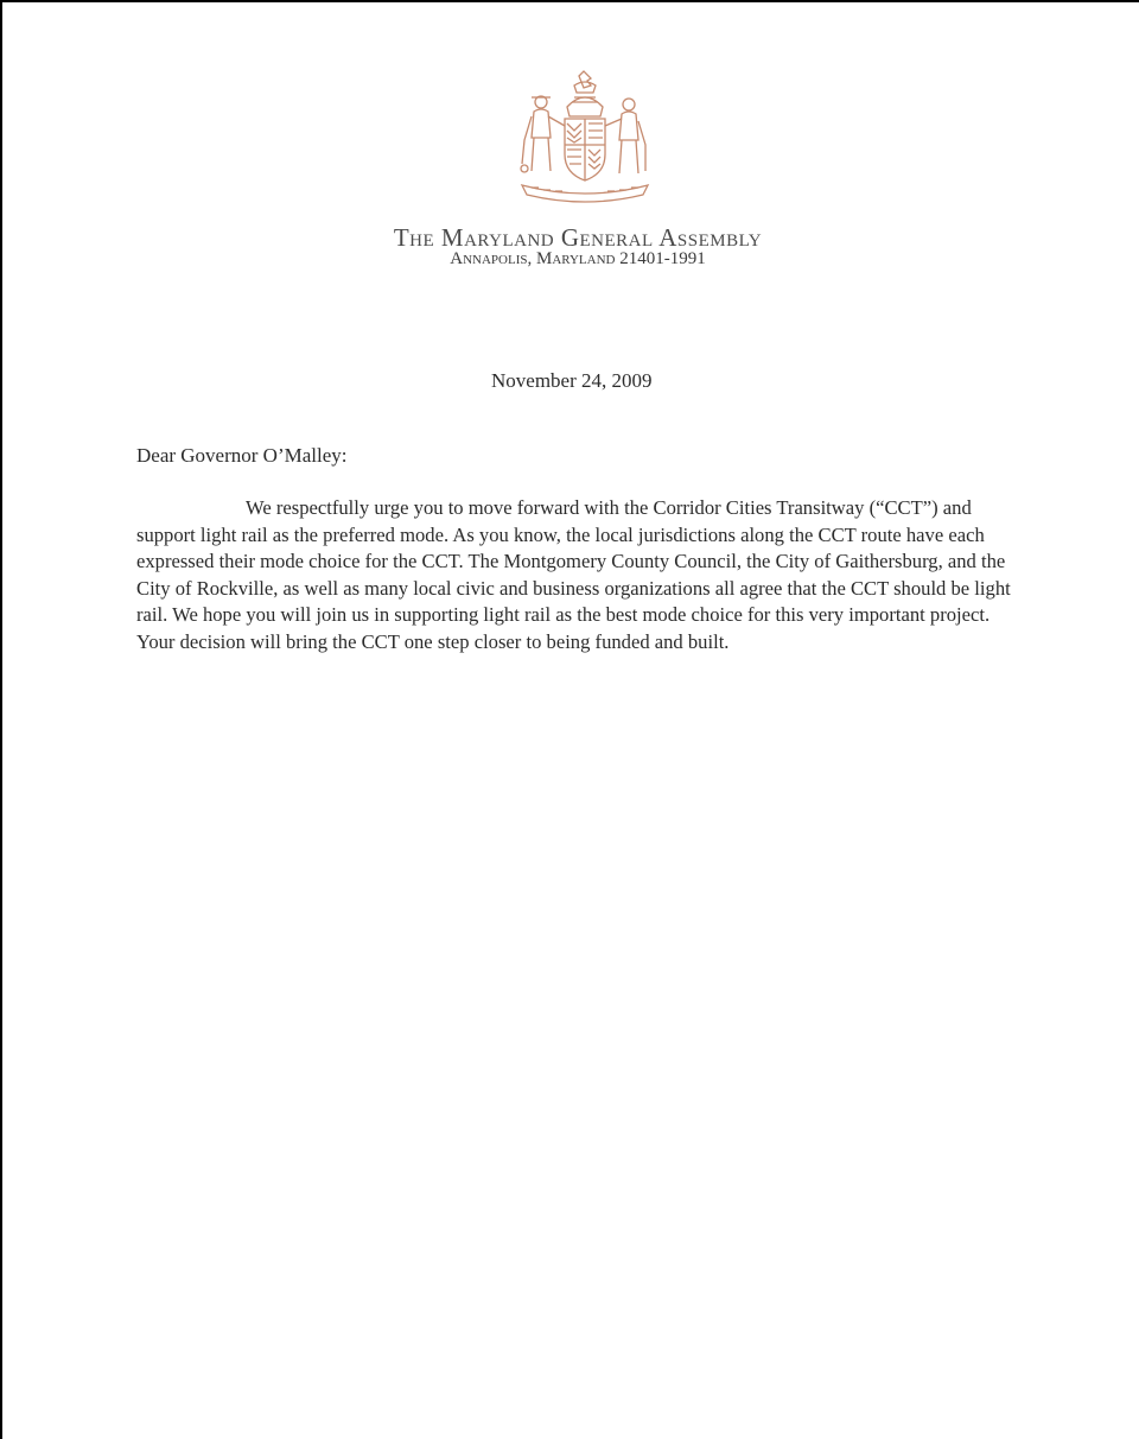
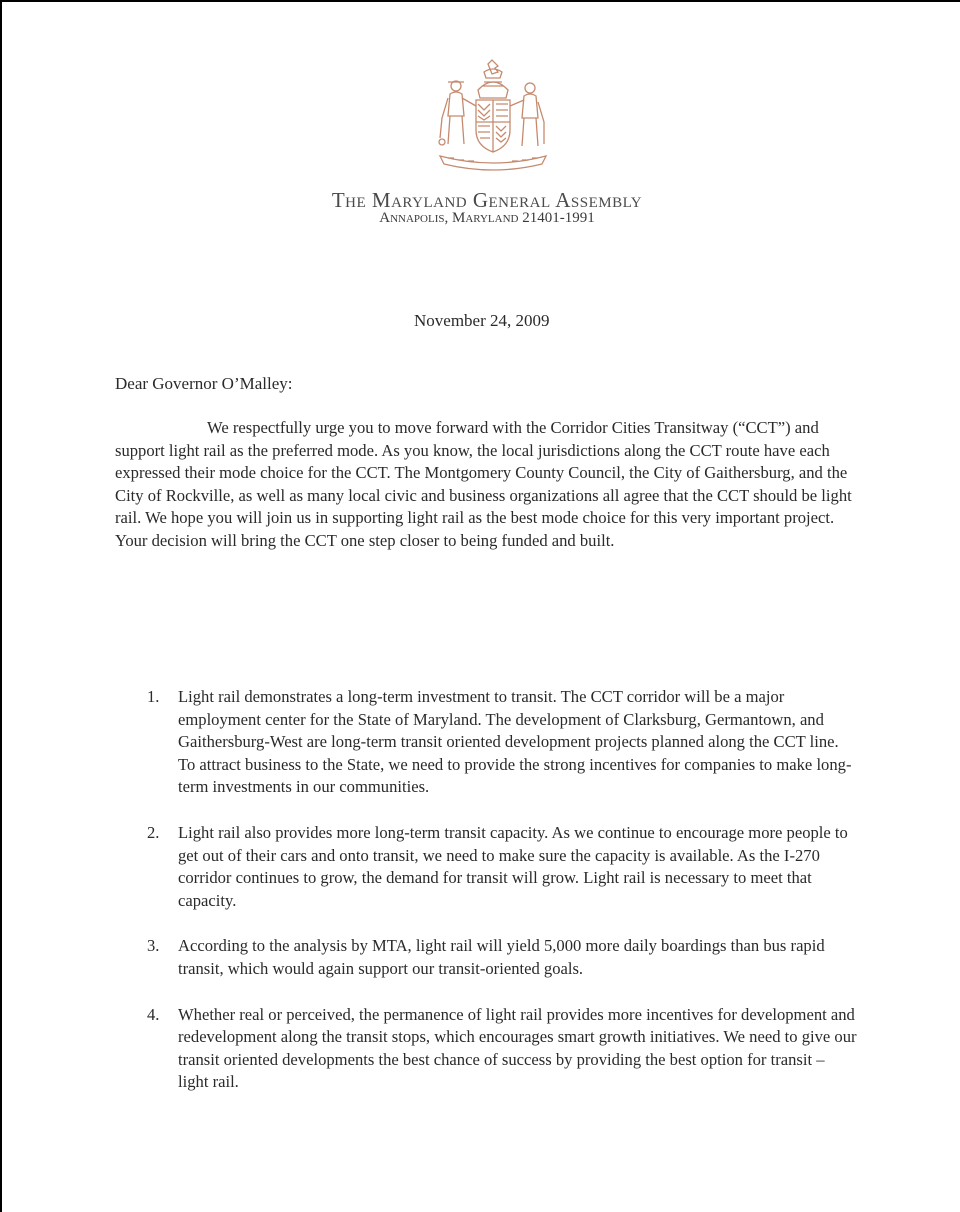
  The Maryland General Assembly
  Annapolis, Maryland 21401-1991
  November 24, 2009
  Dear Governor O’Malley:
  We respectfully urge you to move forward with the Corridor Cities Transitway (“CCT”) and support light rail as the preferred mode. As you know, the local jurisdictions along the CCT route have each expressed their mode choice for the CCT. The Montgomery County Council, the City of Gaithersburg, and the City of Rockville, as well as many local civic and business organizations all agree that the CCT should be light rail. We hope you will join us in supporting light rail as the best mode choice for this very important project. Your decision will bring the CCT one step closer to being funded and built.
+ 1.
+ Light rail demonstrates a long-term investment to transit. The CCT corridor will be a major employment center for the State of Maryland. The development of Clarksburg, Germantown, and Gaithersburg-West are long-term transit oriented development projects planned along the CCT line. To attract business to the State, we need to provide the strong incentives for companies to make long-term investments in our communities.
+ 2.
+ Light rail also provides more long-term transit capacity. As we continue to encourage more people to get out of their cars and onto transit, we need to make sure the capacity is available. As the I-270 corridor continues to grow, the demand for transit will grow. Light rail is necessary to meet that capacity.
+ 3.
+ According to the analysis by MTA, light rail will yield 5,000 more daily boardings than bus rapid transit, which would again support our transit-oriented goals.
+ 4.
+ Whether real or perceived, the permanence of light rail provides more incentives for development and redevelopment along the transit stops, which encourages smart growth initiatives. We need to give our transit oriented developments the best chance of success by providing the best option for transit – light rail.
